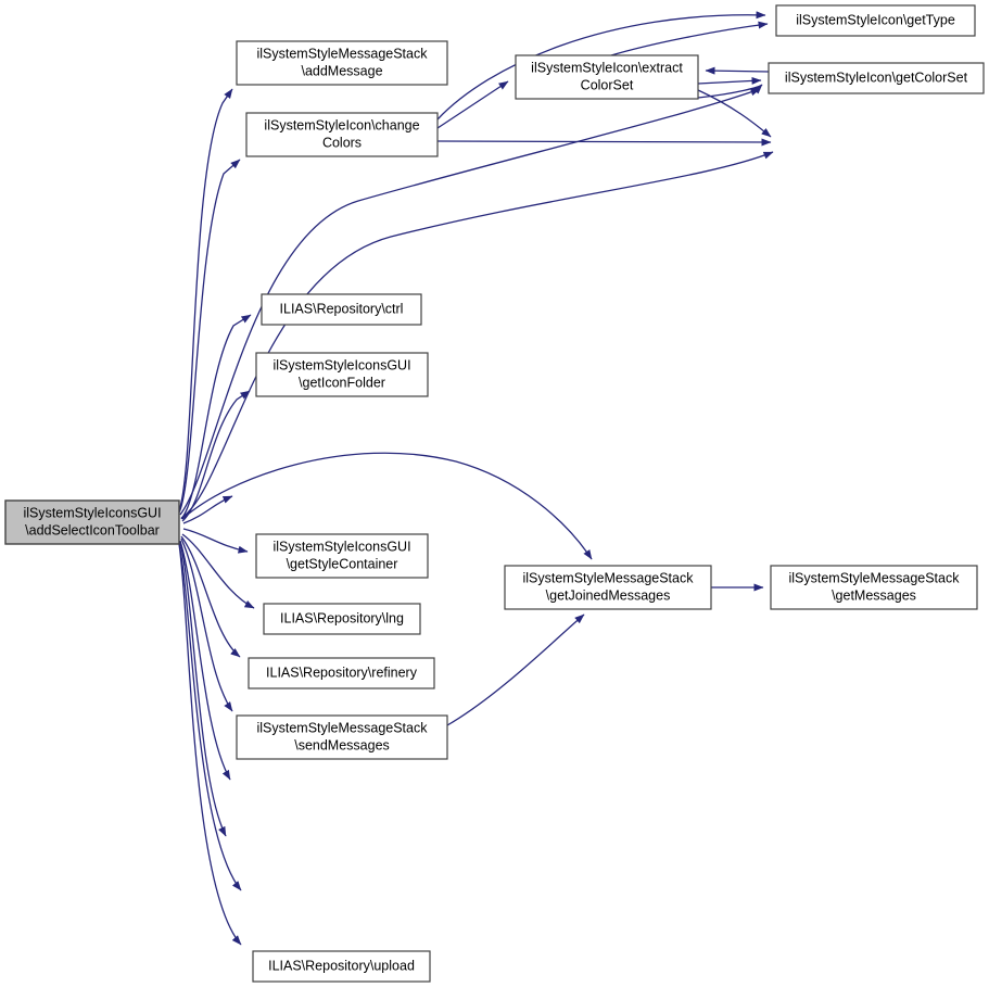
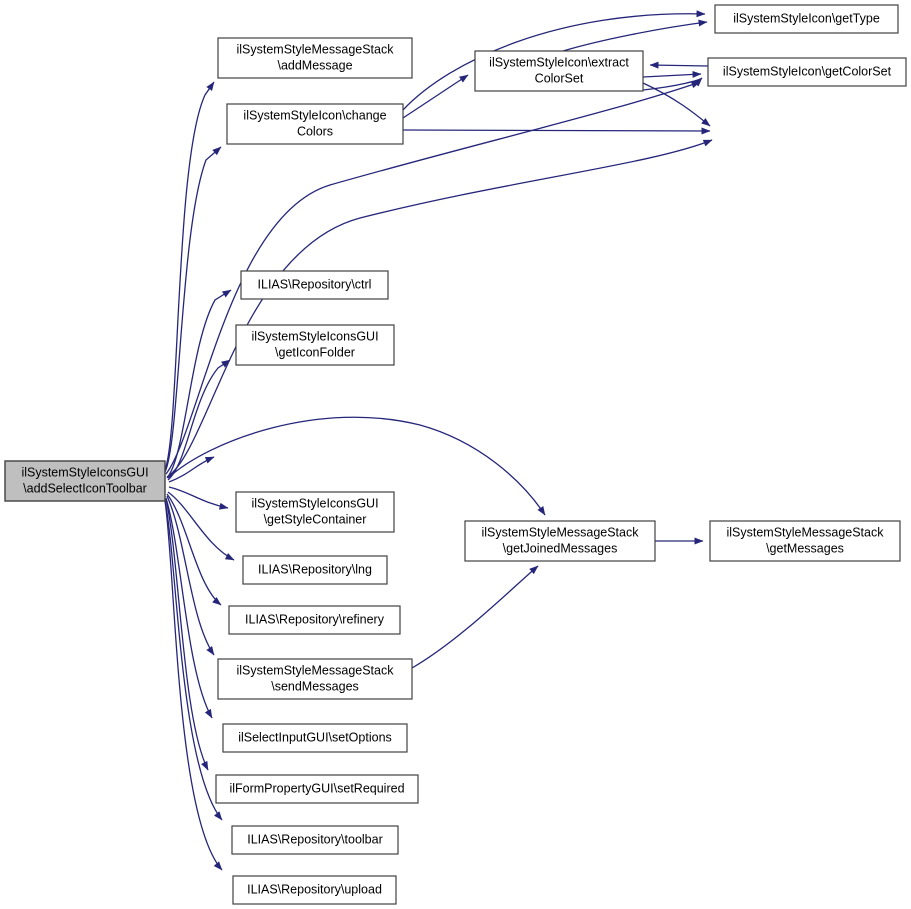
  ilSystemStyleIconsGUI
  \addSelectIconToolbar
  ilSystemStyleMessageStack
  \addMessage
  ilSystemStyleIcon\change
  Colors
  ilSystemStyleIcon\extract
  ColorSet
  ilSystemStyleIcon\getType
  ilSystemStyleIcon\getColorSet
  ILIAS\Repository\ctrl
  ilSystemStyleIconsGUI
  \getIconFolder
  ilSystemStyleIconsGUI
  \getStyleContainer
  ILIAS\Repository\lng
  ILIAS\Repository\refinery
  ilSystemStyleMessageStack
  \sendMessages
+ ilSelectInputGUI\setOptions
+ ilFormPropertyGUI\setRequired
+ ILIAS\Repository\toolbar
  ILIAS\Repository\upload
  ilSystemStyleMessageStack
  \getJoinedMessages
  ilSystemStyleMessageStack
  \getMessages
